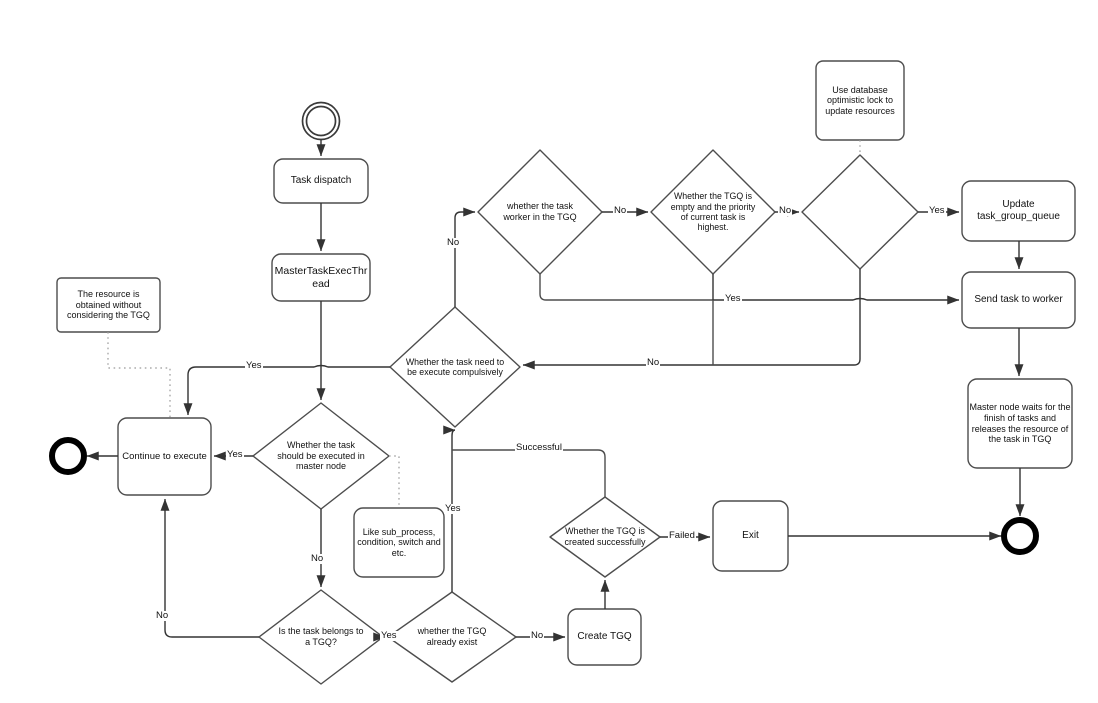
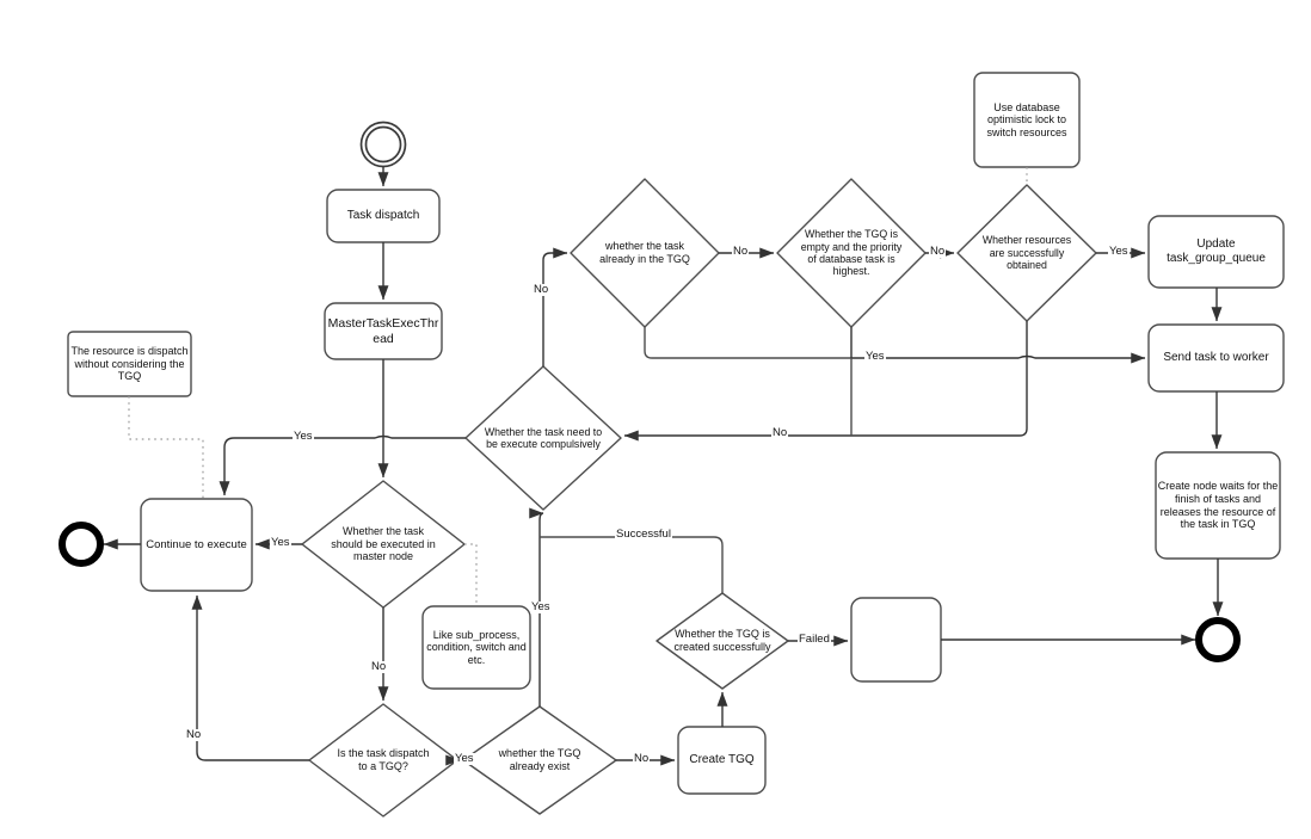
  Task dispatch
  MasterTaskExecThread
- The resource is obtained without considering the TGQ
+ The resource is dispatch without considering the TGQ
- Use database optimistic lock to update resources
+ Use database optimistic lock to switch resources
  Like sub_process, condition, switch and etc.
  Whether the task need to be execute compulsively
  Whether the task should be executed in master node
- Is the task belongs to a TGQ?
+ Is the task dispatch to a TGQ?
  whether the TGQ already exist
  Create TGQ
  Whether the TGQ is created successfully
- Exit
- whether the task worker in the TGQ
+ whether the task already in the TGQ
- Whether the TGQ is empty and the priority of current task is highest.
+ Whether the TGQ is empty and the priority of database task is highest.
+ Whether resources are successfully obtained
  Update task_group_queue
  Send task to worker
- Master node waits for the finish of tasks and releases the resource of the task in TGQ
+ Create node waits for the finish of tasks and releases the resource of the task in TGQ
  Continue to execute
  Yes
  No
  Yes
  No
  Yes
  No
  No
  Yes
  Successful
  Failed
  No
  No
  Yes
  No
  Yes
